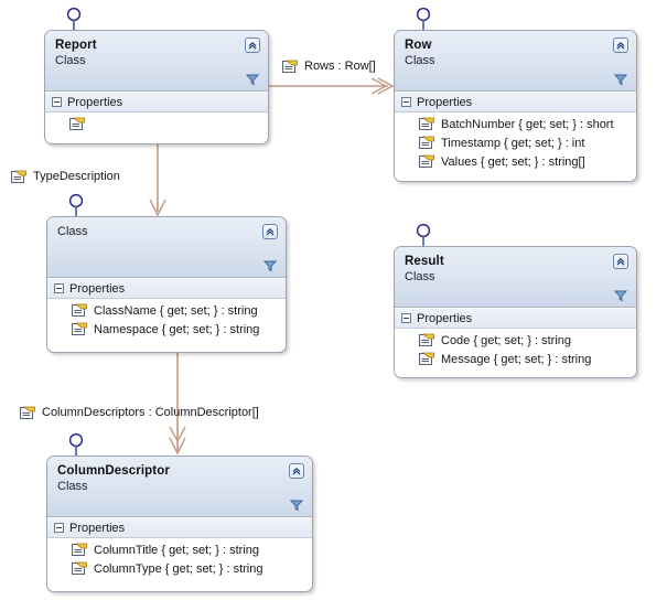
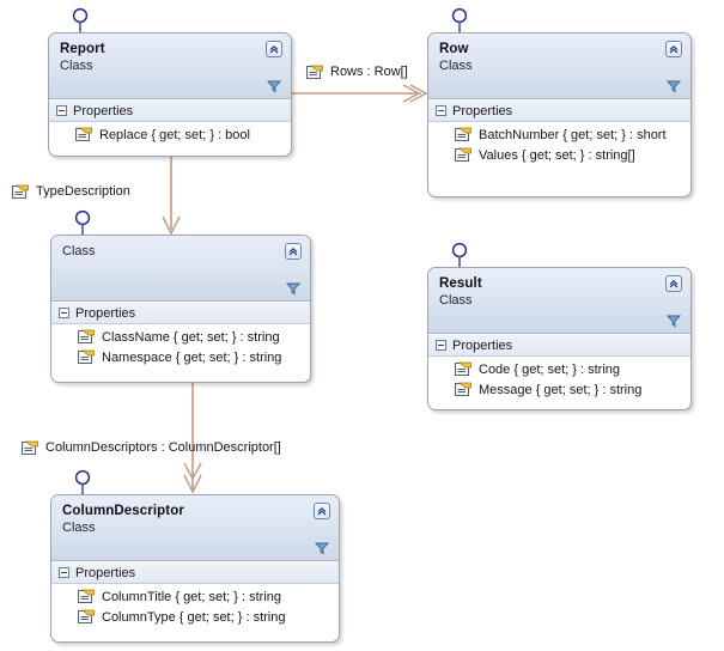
  Rows : Row[]
  TypeDescription
  ColumnDescriptors : ColumnDescriptor[]
  Report
  Class
  Properties
+ Replace { get; set; } : bool
  Row
  Class
  Properties
  BatchNumber { get; set; } : short
- Timestamp { get; set; } : int
  Values { get; set; } : string[]
  Class
  Properties
  ClassName { get; set; } : string
  Namespace { get; set; } : string
  Result
  Class
  Properties
  Code { get; set; } : string
  Message { get; set; } : string
  ColumnDescriptor
  Class
  Properties
  ColumnTitle { get; set; } : string
  ColumnType { get; set; } : string
